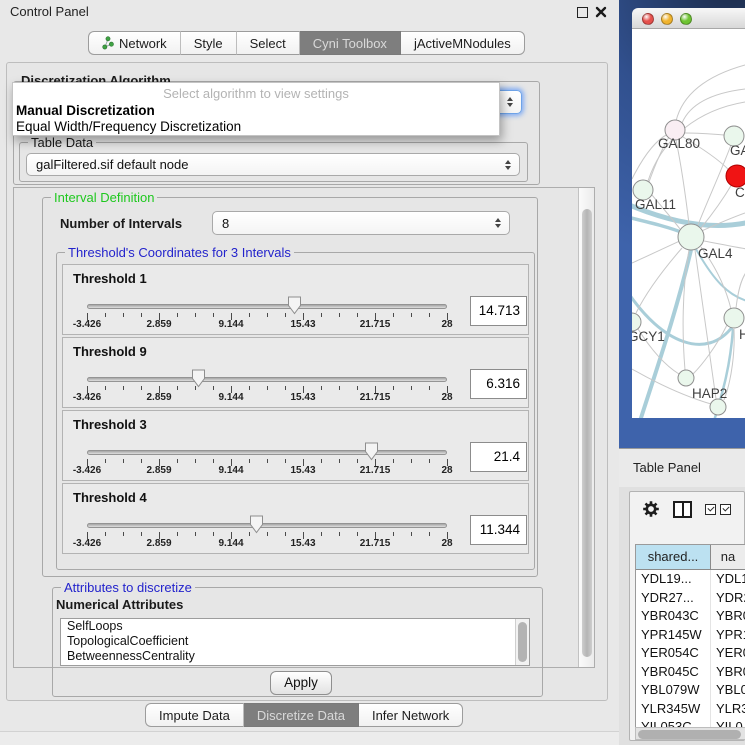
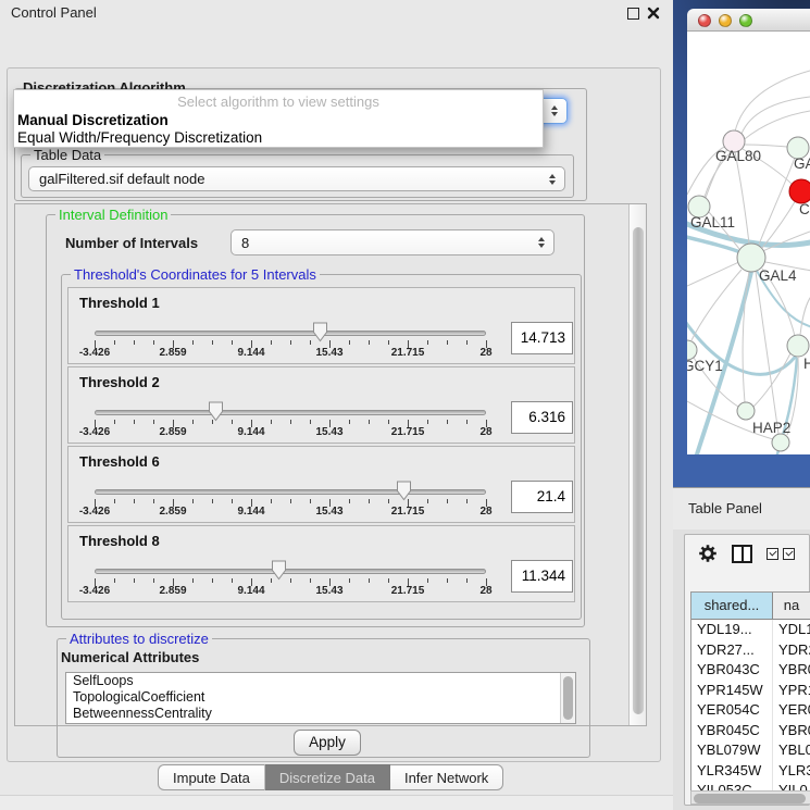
  Control Panel
- Network
- Style
- Select
- Cyni Toolbox
- jActiveMNodules
  Discretization Algorithm
  Select algorithm to view settings
  Manual Discretization
  Equal Width/Frequency Discretization
  Table Data
  galFiltered.sif default node
  Interval Definition
  Number of Intervals
  8
- Threshold's Coordinates for 3 Intervals
+ Threshold's Coordinates for 5 Intervals
  Threshold 1
  -3.426
  2.859
  9.144
  15.43
  21.715
  28
  14.713
- Threshold 9
+ Threshold 2
  -3.426
  2.859
  9.144
  15.43
  21.715
  28
  6.316
- Threshold 3
+ Threshold 6
  -3.426
  2.859
  9.144
  15.43
  21.715
  28
  21.4
- Threshold 4
+ Threshold 8
  -3.426
  2.859
  9.144
  15.43
  21.715
  28
  11.344
  Attributes to discretize
  Numerical Attributes
  SelfLoops
  TopologicalCoefficient
  BetweennessCentrality
  Apply
  Impute Data
  Discretize Data
  Infer Network
  GAL80
  C
  GAL11
  GAL4
  GCY1
  H
  HAP2
  Table Panel
  shared...
  na
  YDL19...
  YDL
  YDR27...
  YDR
  YBR043C
  YBR
  YPR145W
  YPR
  YER054C
  YER
  YBR045C
  YBR
  YBL079W
  YBL0
  YLR345W
  YLR
